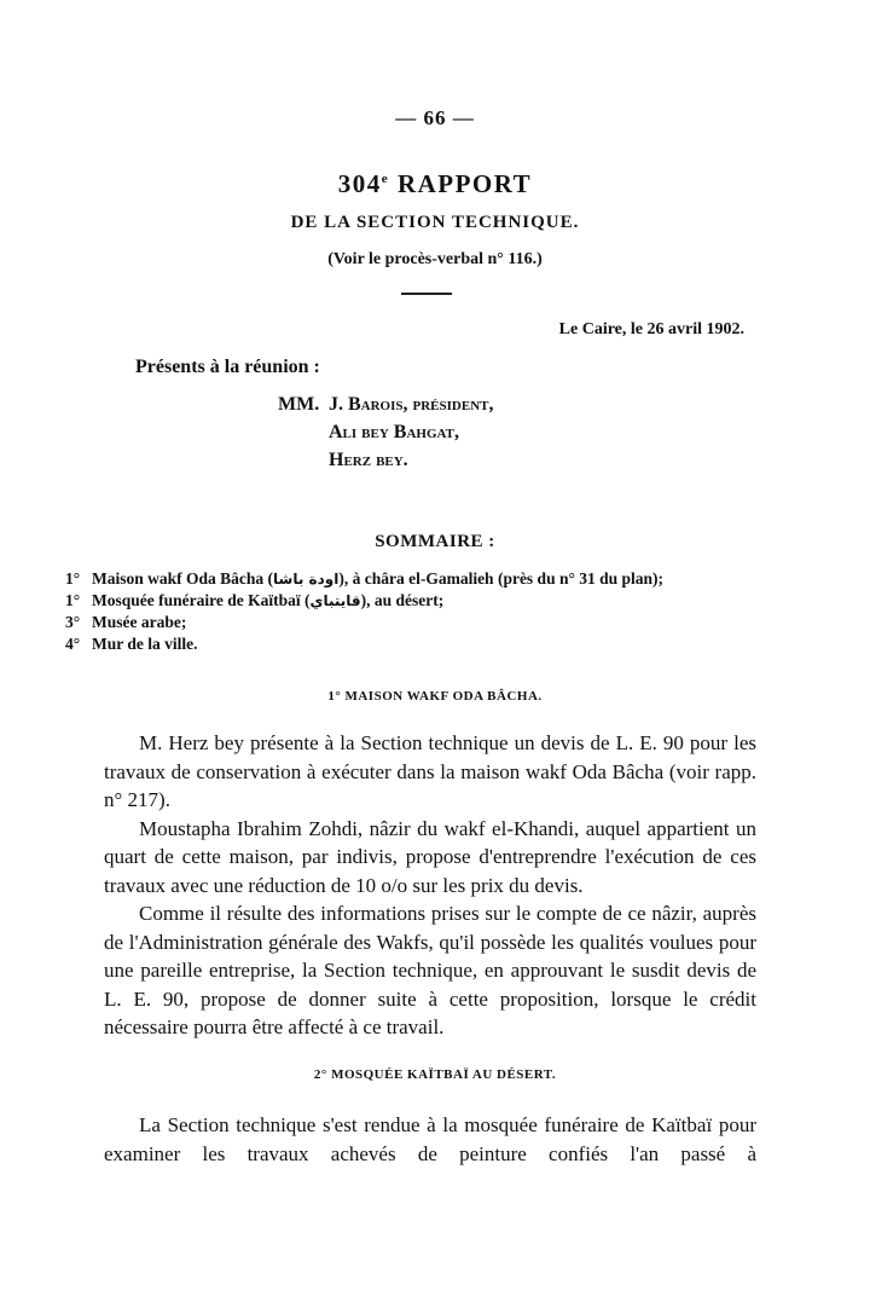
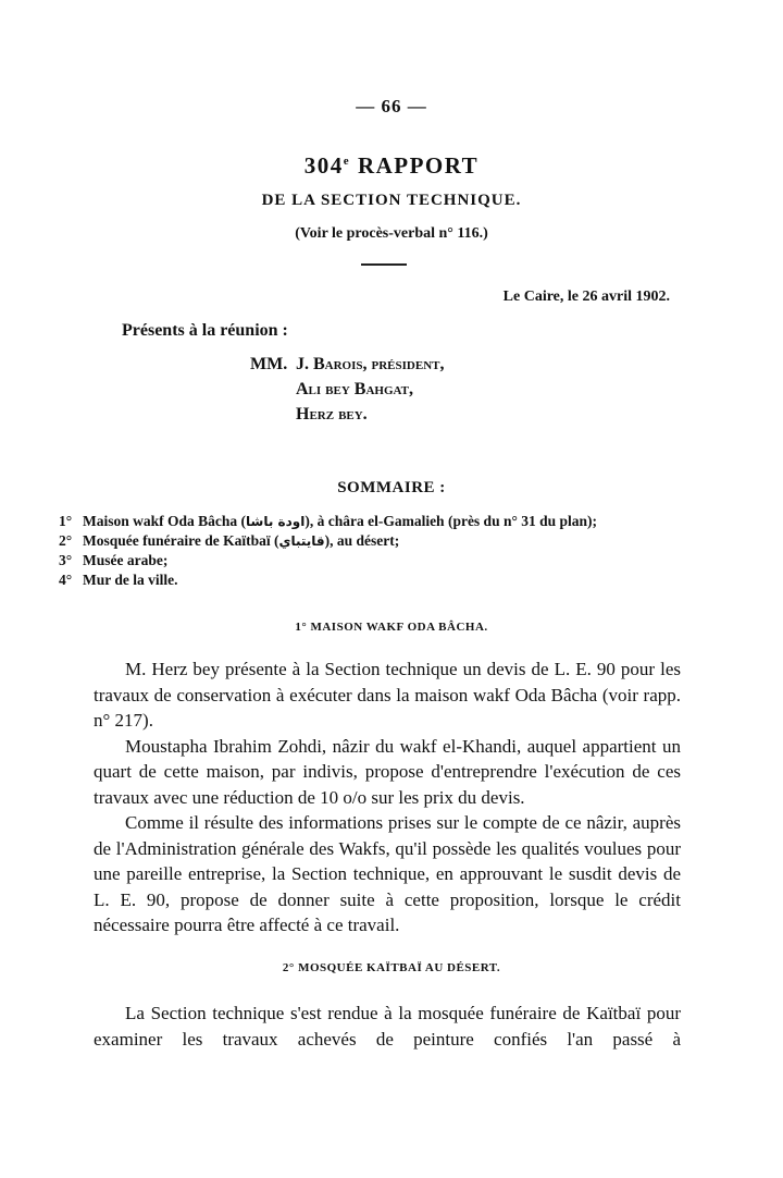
  — 66 —
  304e RAPPORT
  DE LA SECTION TECHNIQUE.
  (Voir le procès-verbal n° 116.)
  Le Caire, le 26 avril 1902.
  Présents à la réunion :
  MM. J. Barois, président,
  Ali bey Bahgat,
  Herz bey.
  SOMMAIRE :
  1° Maison wakf Oda Bâcha ( اودة باشا ), à châra el-Gamalieh (près du n° 31 du plan);
- 1° Mosquée funéraire de Kaïtbaï ( قايتباي ), au désert;
+ 2° Mosquée funéraire de Kaïtbaï ( قايتباي ), au désert;
  3° Musée arabe;
  4° Mur de la ville.
  1° MAISON WAKF ODA BÂCHA.
  M. Herz bey présente à la Section technique un devis de L. E. 90 pour les travaux de conservation à exécuter dans la maison wakf Oda Bâcha (voir rapp. n° 217).
  Moustapha Ibrahim Zohdi, nâzir du wakf el-Khandi, auquel appartient un quart de cette maison, par indivis, propose d'entreprendre l'exécution de ces travaux avec une réduction de 10 o/o sur les prix du devis.
  Comme il résulte des informations prises sur le compte de ce nâzir, auprès de l'Administration générale des Wakfs, qu'il possède les qualités voulues pour une pareille entreprise, la Section technique, en approuvant le susdit devis de L. E. 90, propose de donner suite à cette proposition, lorsque le crédit nécessaire pourra être affecté à ce travail.
  2° MOSQUÉE KAÏTBAÏ AU DÉSERT.
  La Section technique s'est rendue à la mosquée funéraire de Kaïtbaï pour examiner les travaux achevés de peinture confiés l'an passé à
